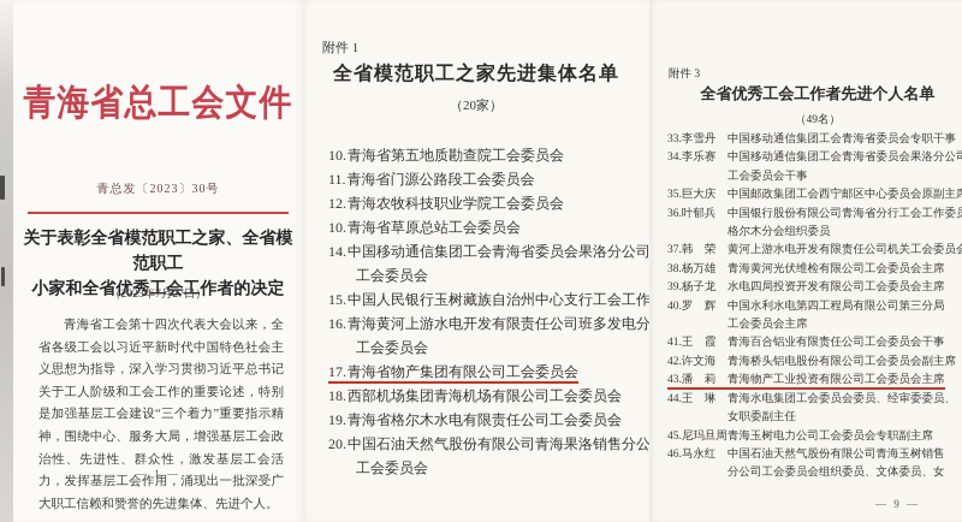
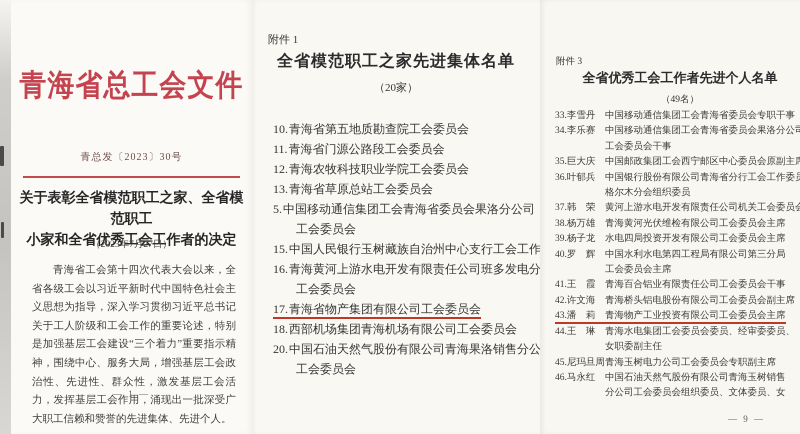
  青海省总工会文件
  青总发〔2023〕30号
  关于表彰全省模范职工之家、全省模范职工
  小家和全省优秀工会工作者的决定
  （2023年7月27日）
  青海省工会第十四次代表大会以来，全省各级工会以习近平新时代中国特色社会主义思想为指导，深入学习贯彻习近平总书记关于工人阶级和工会工作的重要论述，特别是加强基层工会建设“三个着力”重要指示精神，围绕中心、服务大局，增强基层工会政治性、先进性、群众性，激发基层工会活力，发挥基层工会作用，涌现出一批深受广大职工信赖和赞誉的先进集体、先进个人。
  — 1 —
  附件 1
  全省模范职工之家先进集体名单
  （20家）
  10.青海省第五地质勘查院工会委员会
  11.青海省门源公路段工会委员会
  12.青海农牧科技职业学院工会委员会
- 10.青海省草原总站工会委员会
+ 13.青海省草原总站工会委员会
- 14.中国移动通信集团工会青海省委员会果洛分公司
+ 5.中国移动通信集团工会青海省委员会果洛分公司
  工会委员会
  15.中国人民银行玉树藏族自治州中心支行工会工作
  16.青海黄河上游水电开发有限责任公司班多发电分
  工会委员会
  17.青海省物产集团有限公司工会委员会
  18.西部机场集团青海机场有限公司工会委员会
- 19.青海省格尔木水电有限责任公司工会委员会
  20.中国石油天然气股份有限公司青海果洛销售分公
  工会委员会
  附件 3
  全省优秀工会工作者先进个人名单
  （49名）
  33.李雪丹 中国移动通信集团工会青海省委员会专职干事
  34.李乐赛 中国移动通信集团工会青海省委员会果洛分公
  工会委员会干事
  35.巨大庆 中国邮政集团工会西宁邮区中心委员会原副主
  36.叶郁兵 中国银行股份有限公司青海省分行工会工作委
  格尔木分会组织委员
  37.韩 荣 黄河上游水电开发有限责任公司机关工会委员
  38.杨万雄 青海黄河光伏维检有限公司工会委员会主席
  39.杨子龙 水电四局投资开发有限公司工会委员会主席
  40.罗 辉 中国水利水电第四工程局有限公司第三分局
  工会委员会主席
  41.王 霞 青海百合铝业有限责任公司工会委员会干事
  42.许文海 青海桥头铝电股份有限公司工会委员会副主席
  43.潘 莉 青海物产工业投资有限公司工会委员会主席
  44.王 琳 青海水电集团工会委员会委员、经审委委员、
  女职委副主任
  45.尼玛旦周青海玉树电力公司工会委员会专职副主席
  46.马永红 中国石油天然气股份有限公司青海玉树销售
  分公司工会委员会组织委员、文体委员、女
  — 9 —
